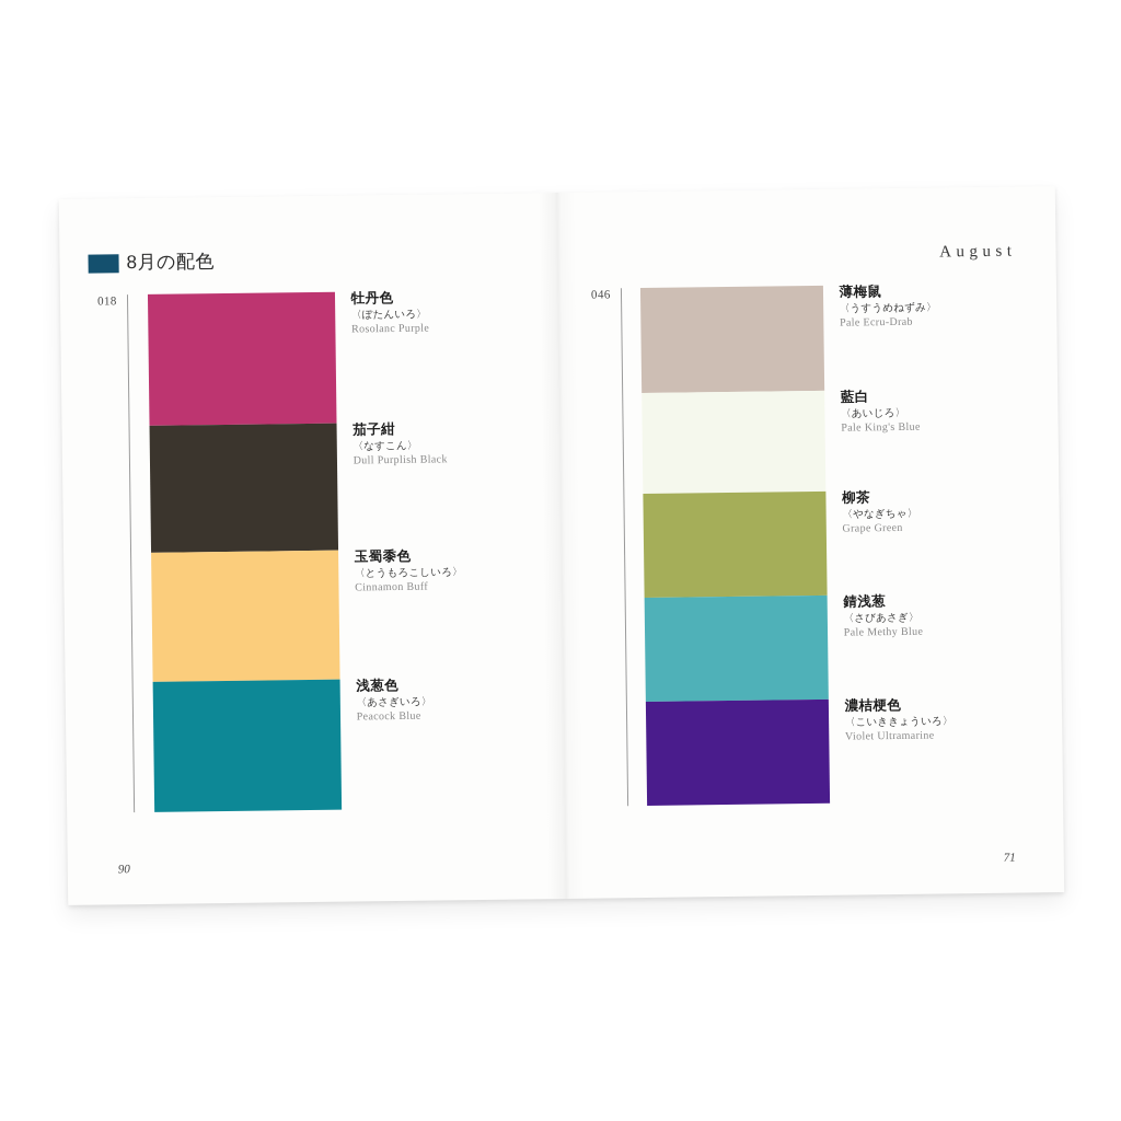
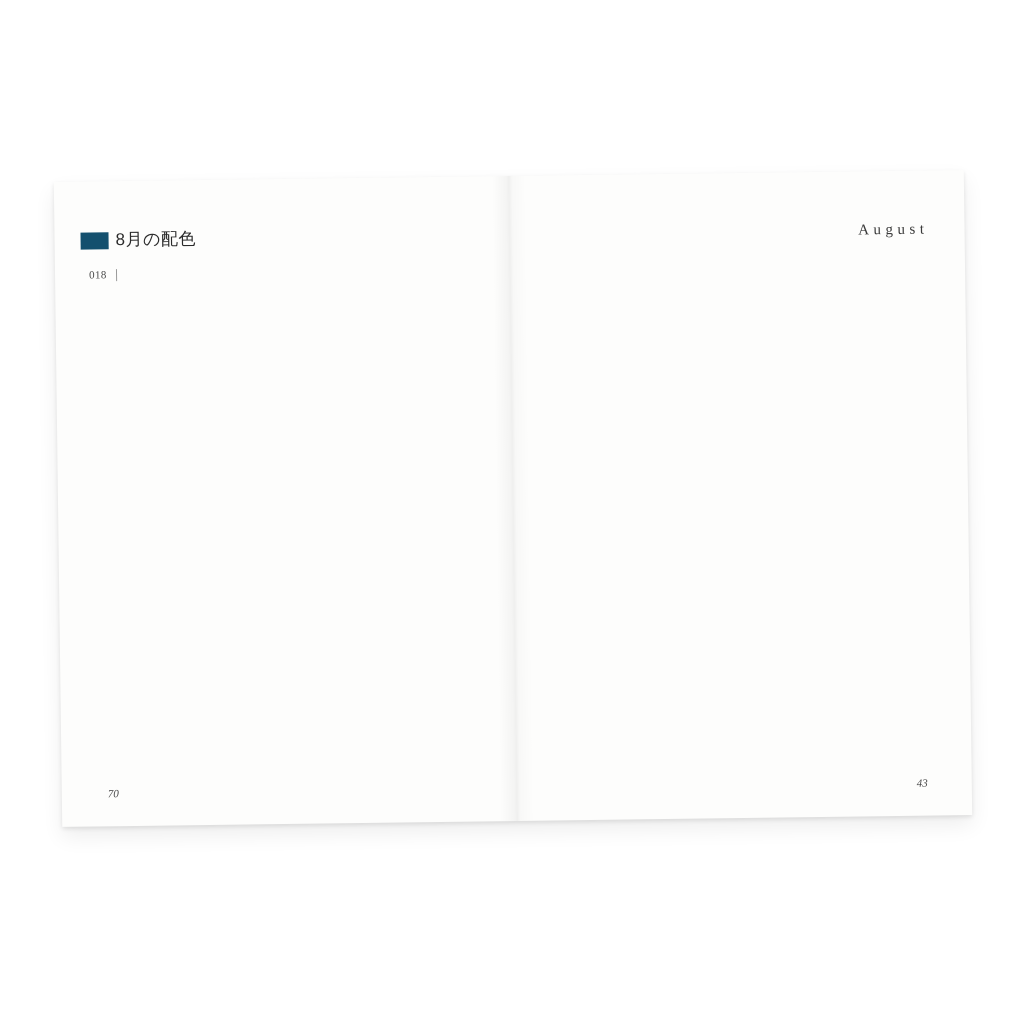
  8月の配色
  August
  018
- 牡丹色
- 〈ぼたんいろ〉
- Rosolanc Purple
- 茄子紺
- 〈なすこん〉
- Dull Purplish Black
- 玉蜀黍色
- 〈とうもろこしいろ〉
- Cinnamon Buff
- 浅葱色
- 〈あさぎいろ〉
- Peacock Blue
- 90
+ 70
- 046
- 薄梅鼠
- 〈うすうめねずみ〉
- Pale Ecru-Drab
- 藍白
- 〈あいじろ〉
- Pale King's Blue
- 柳茶
- 〈やなぎちゃ〉
- Grape Green
- 錆浅葱
- 〈さびあさぎ〉
- Pale Methy Blue
- 濃桔梗色
- 〈こいききょういろ〉
- Violet Ultramarine
- 71
+ 43
